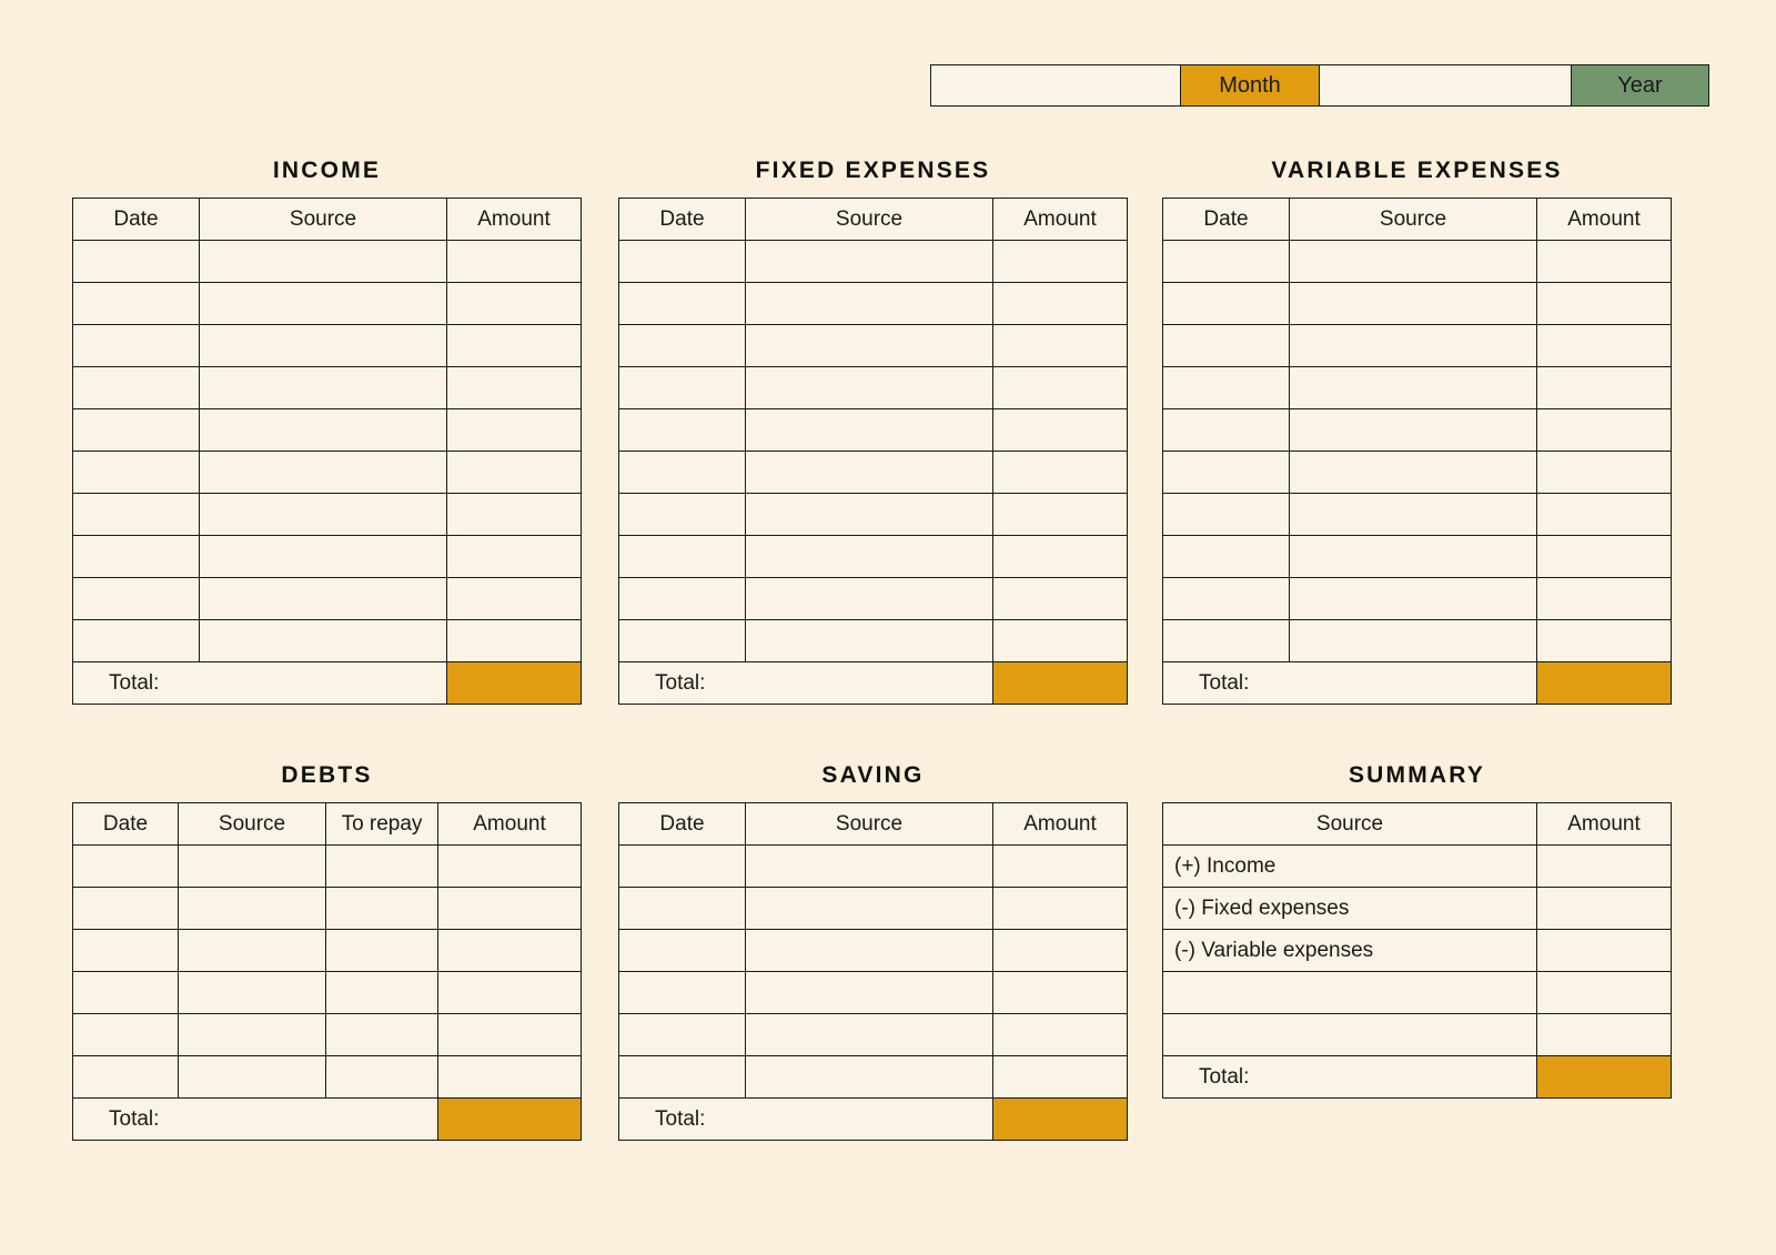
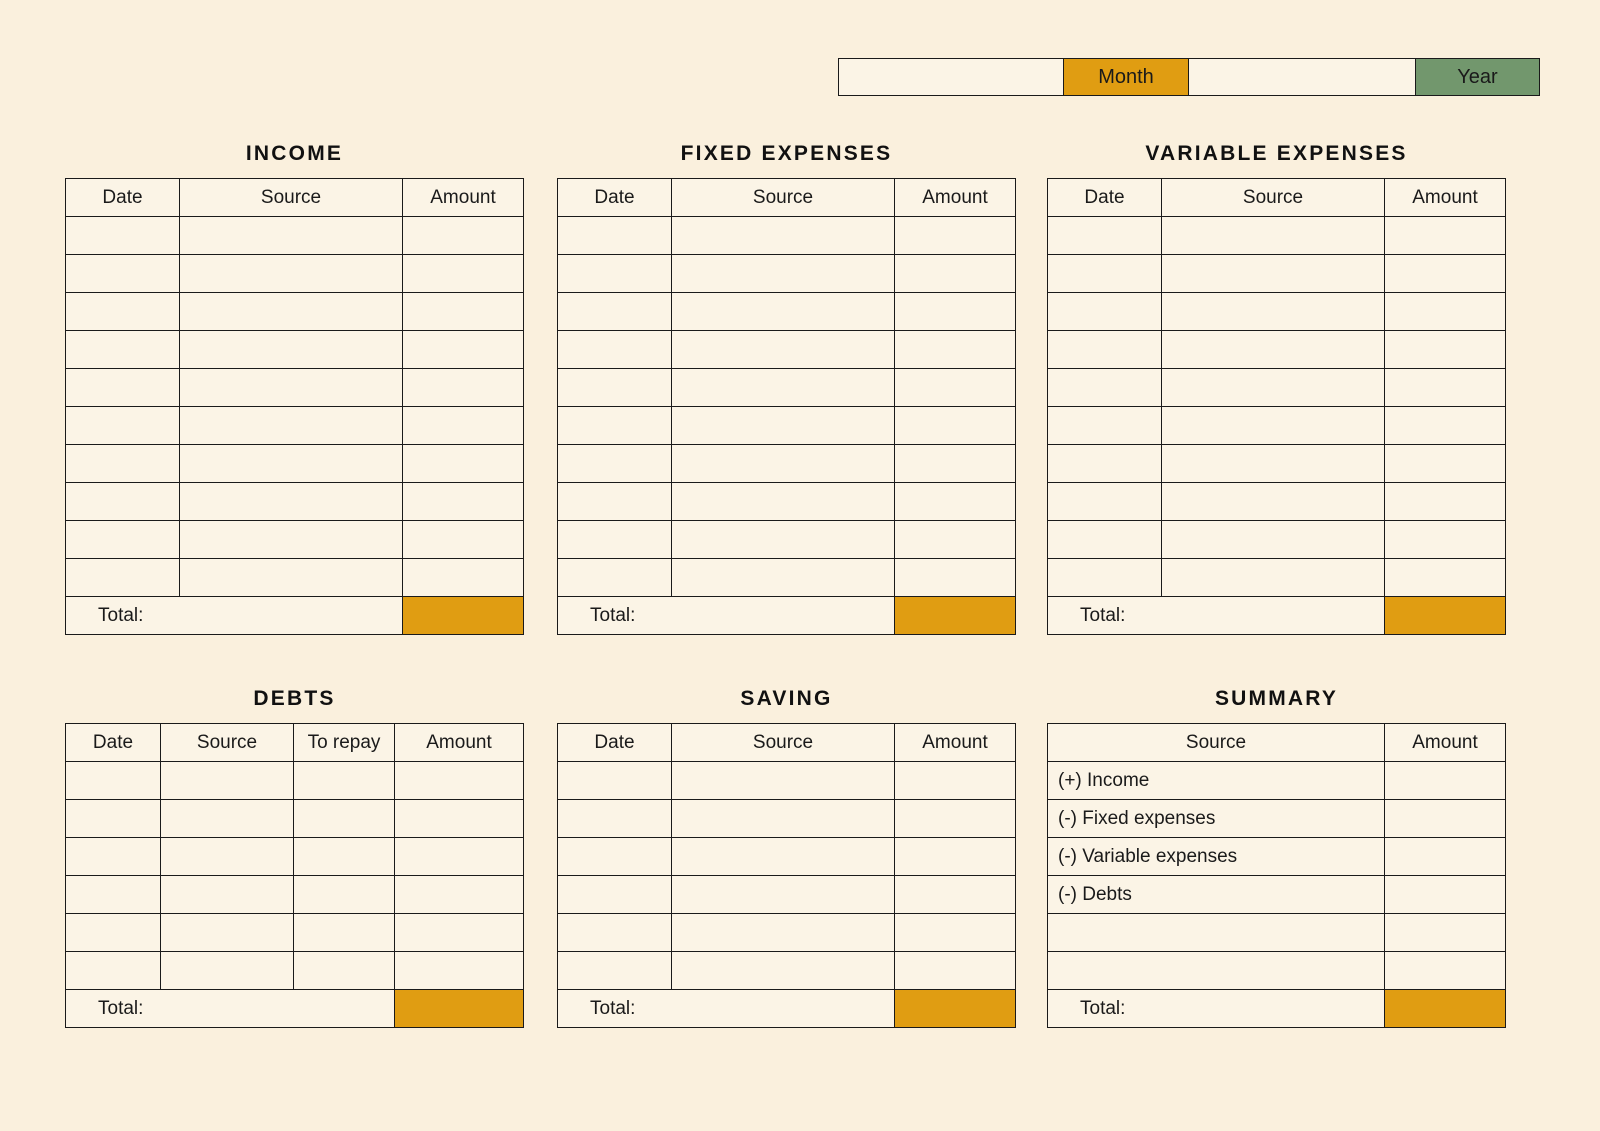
  Month
  Year
  INCOME
  Date	Source	Amount
  Total:
  FIXED EXPENSES
  Date	Source	Amount
  Total:
  VARIABLE EXPENSES
  Date	Source	Amount
  Total:
  DEBTS
  Date	Source	To repay	Amount
  Total:
  SAVING
  Date	Source	Amount
  Total:
  SUMMARY
  Source	Amount
  (+) Income
  (-) Fixed expenses
  (-) Variable expenses
+ (-) Debts
  Total:
